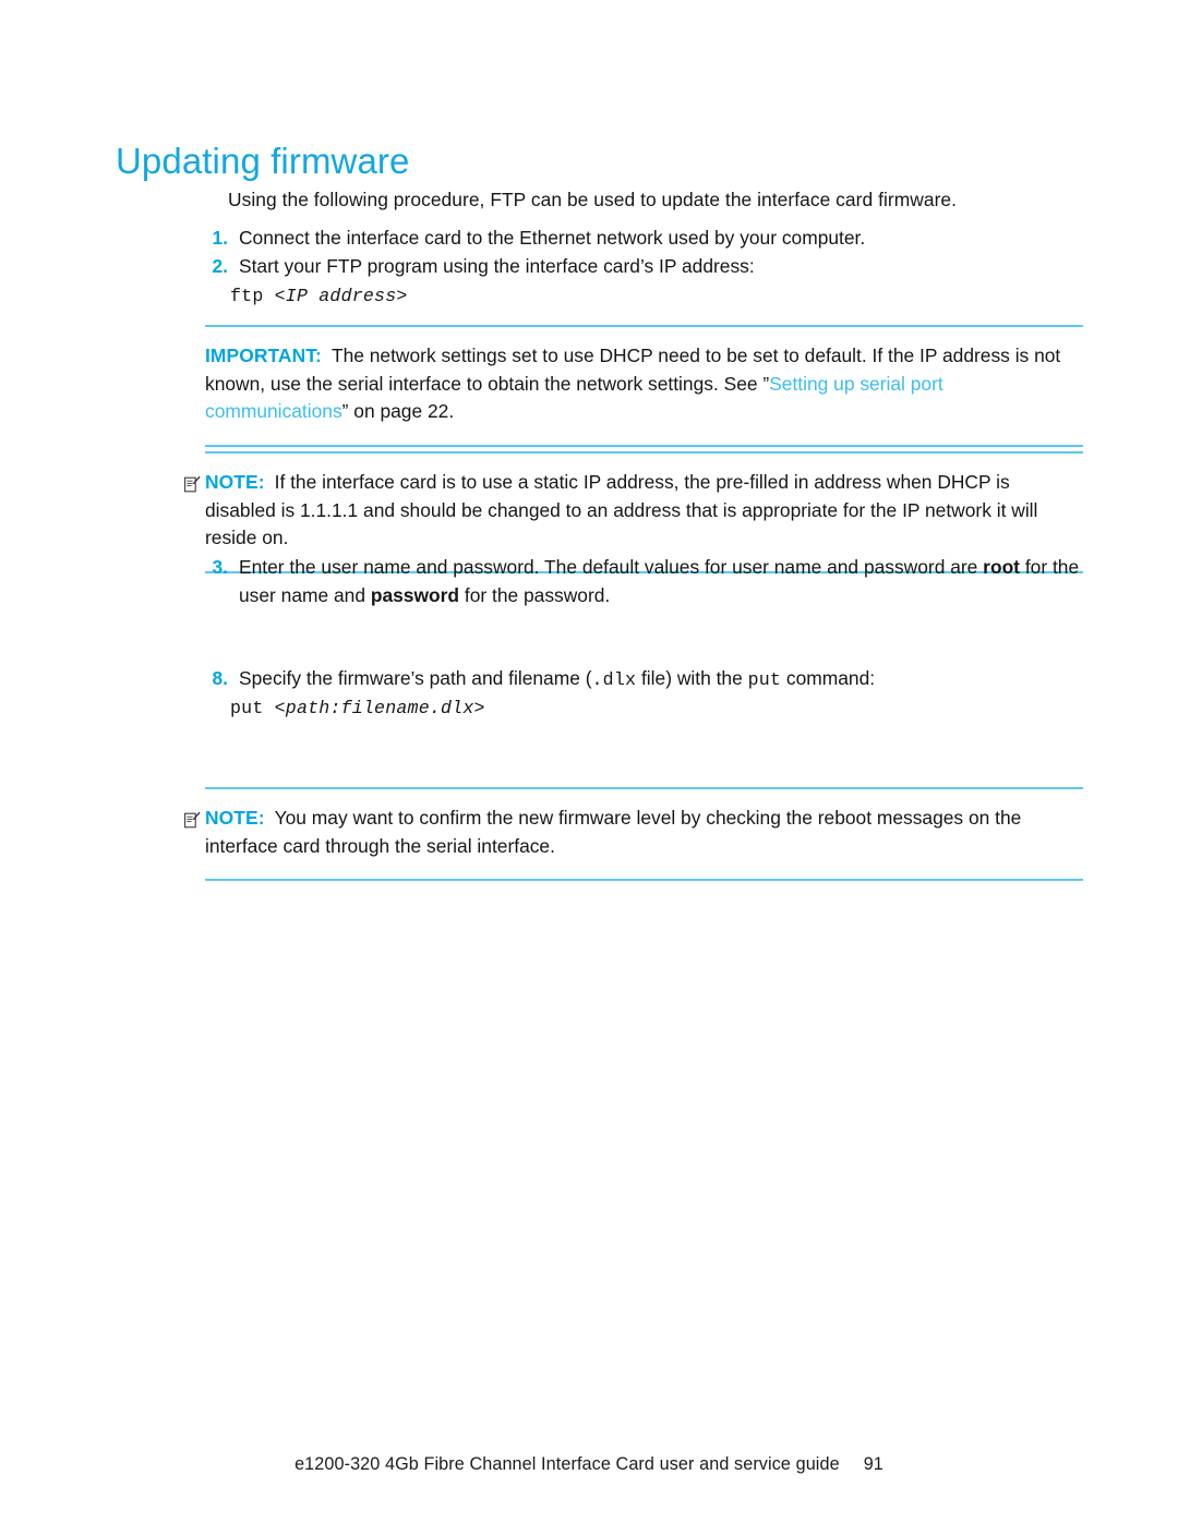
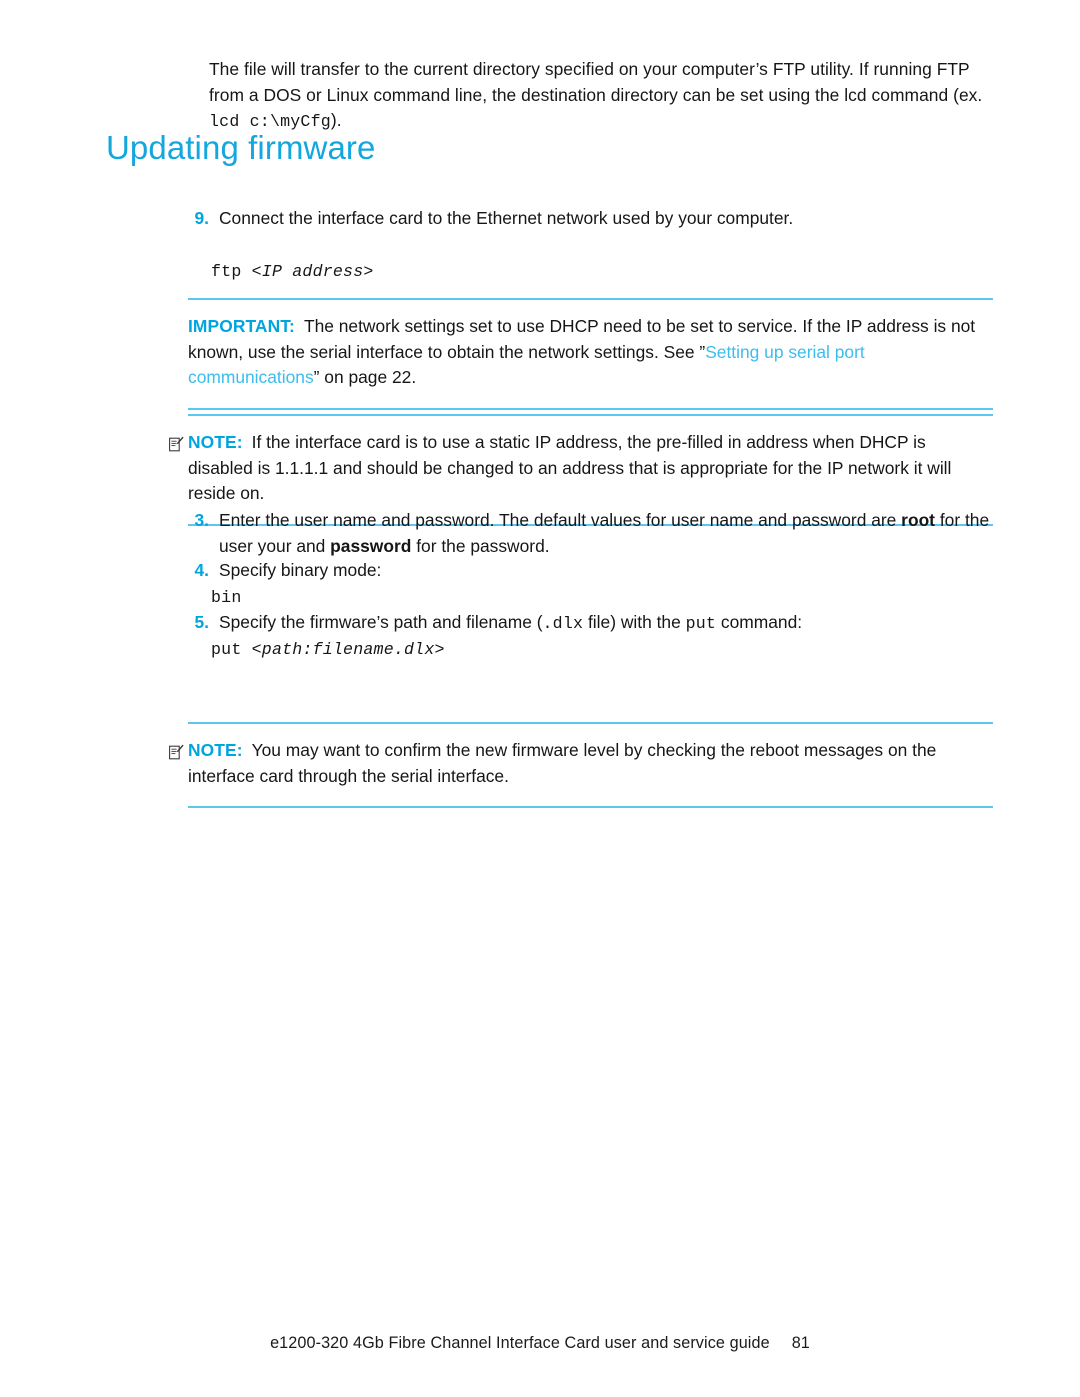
+ The file will transfer to the current directory specified on your computer’s FTP utility. If running FTP from a DOS or Linux command line, the destination directory can be set using the lcd command (ex. lcd c:\myCfg).
  Updating firmware
- Using the following procedure, FTP can be used to update the interface card firmware.
- 1.
+ 9.
  Connect the interface card to the Ethernet network used by your computer.
- 2.
- Start your FTP program using the interface card’s IP address:
  ftp <IP address>
- IMPORTANT: The network settings set to use DHCP need to be set to default. If the IP address is not known, use the serial interface to obtain the network settings. See ”Setting up serial port communications” on page 22.
+ IMPORTANT: The network settings set to use DHCP need to be set to service. If the IP address is not known, use the serial interface to obtain the network settings. See ”Setting up serial port communications” on page 22.
  NOTE: If the interface card is to use a static IP address, the pre-filled in address when DHCP is disabled is 1.1.1.1 and should be changed to an address that is appropriate for the IP network it will reside on.
  3.
- Enter the user name and password. The default values for user name and password are root for the user name and password for the password.
+ Enter the user name and password. The default values for user name and password are root for the user your and password for the password.
+ 4.
+ Specify binary mode:
+ bin
- 8.
+ 5.
  Specify the firmware’s path and filename (.dlx file) with the put command:
  put <path:filename.dlx>
  NOTE: You may want to confirm the new firmware level by checking the reboot messages on the interface card through the serial interface.
- e1200-320 4Gb Fibre Channel Interface Card user and service guide 91
+ e1200-320 4Gb Fibre Channel Interface Card user and service guide 81
